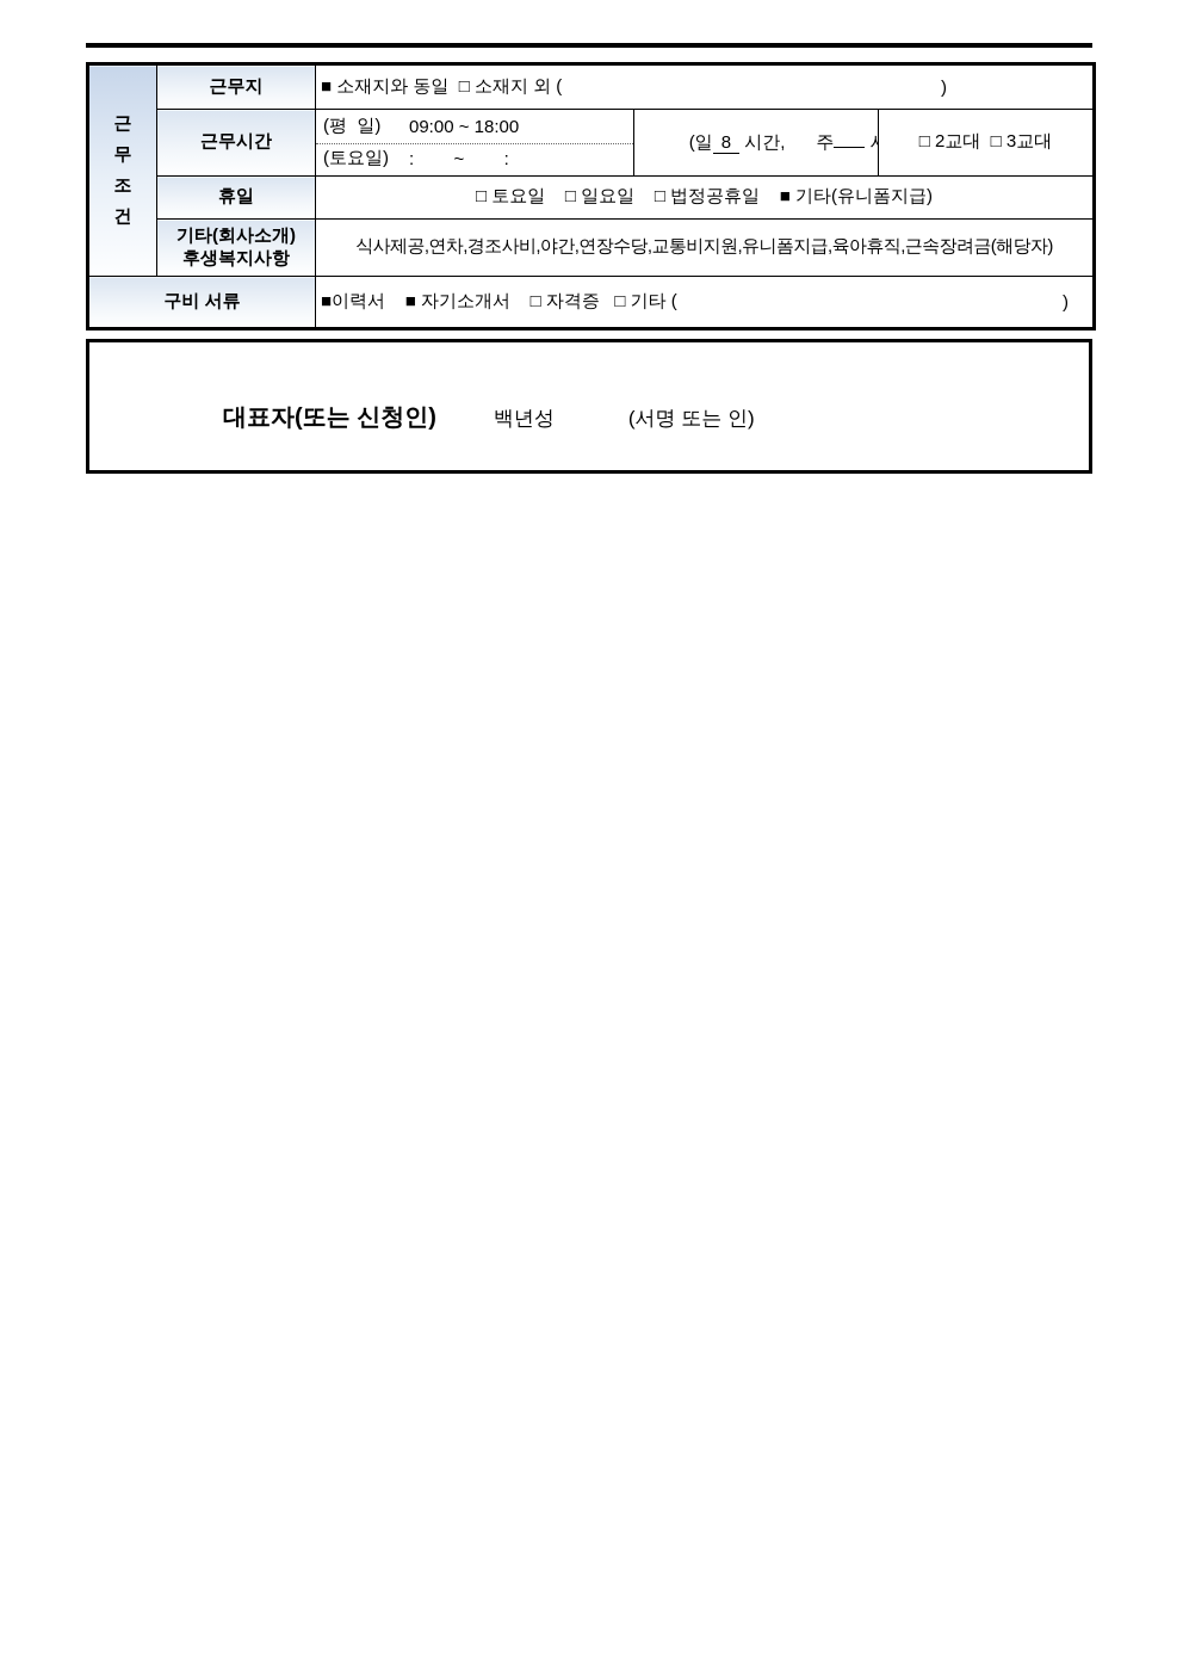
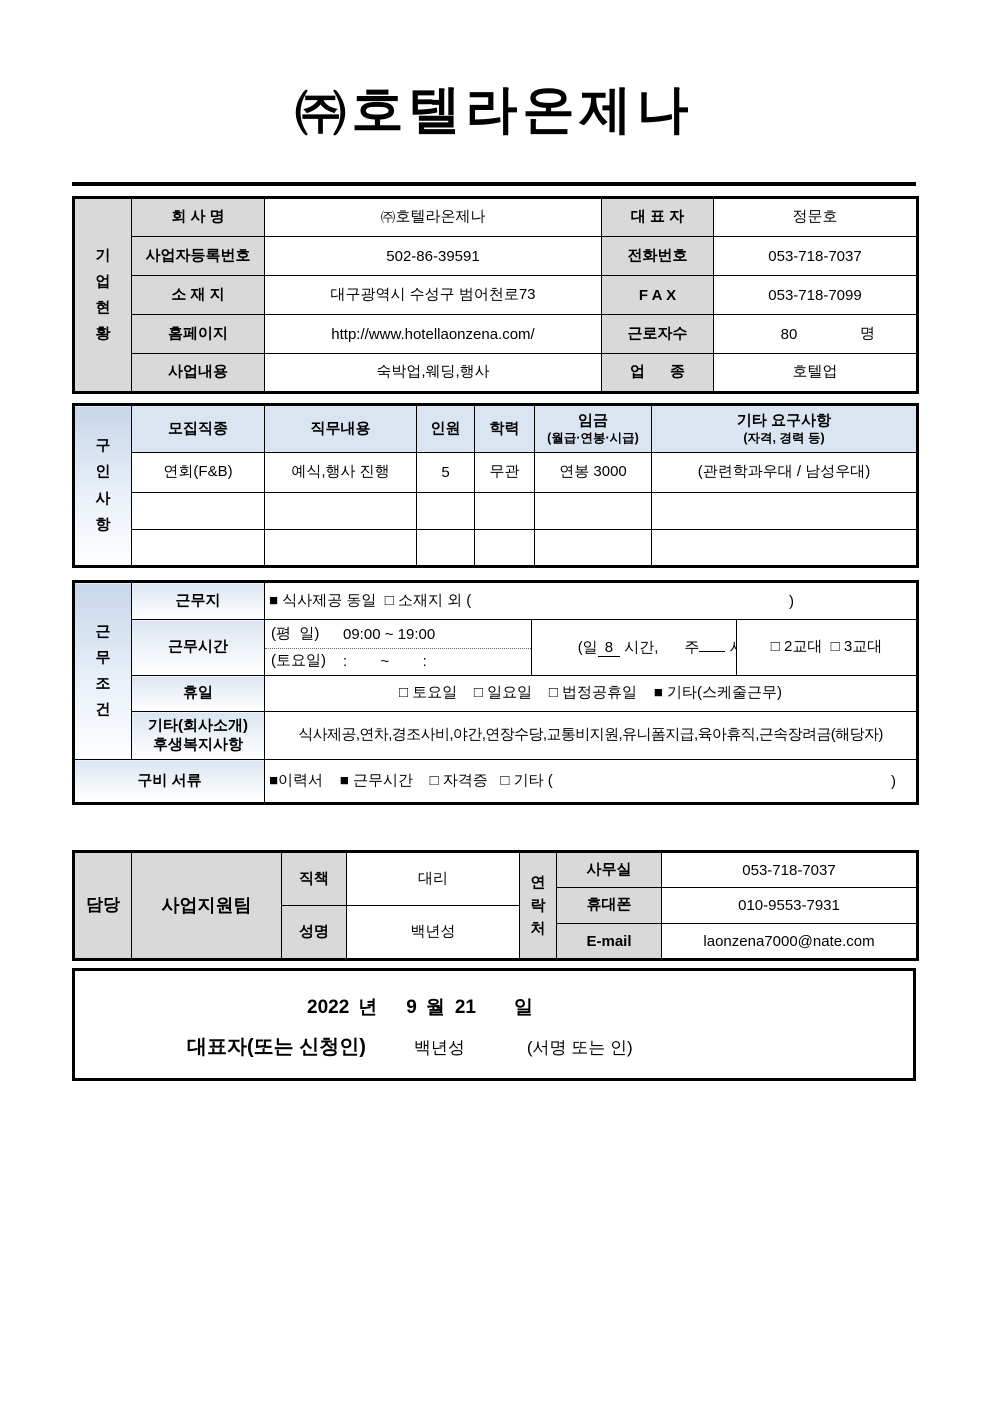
+ ㈜호텔라온제나
+ 기 업 현 황	회 사 명	㈜호텔라온제나	대 표 자	정문호
+ 사업자등록번호	502-86-39591	전화번호	053-718-7037
+ 소 재 지	대구광역시 수성구 범어천로73	F A X	053-718-7099
+ 홈페이지	http://www.hotellaonzena.com/	근로자수	80 명
+ 사업내용	숙박업,웨딩,행사	업 종	호텔업
+ 구 인 사 항	모집직종	직무내용	인원	학력	임금 (월급·연봉·시급)	기타 요구사항 (자격, 경력 등)
+ 연회(F&B)	예식,행사 진행	5	무관	연봉 3000	(관련학과우대 / 남성우대)
- 근 무 조 건	근무지	■ 소재지와 동일 □ 소재지 외 ( )
+ 근 무 조 건	근무지	■ 식사제공 동일 □ 소재지 외 ( )
- 근무시간	(평 일) 09:00 ~ 18:00 (토요일) : ~ :	(일 8 시간, 주	□ 2교대 □ 3교대
+ 근무시간	(평 일) 09:00 ~ 19:00 (토요일) : ~ :	(일 8 시간, 주	□ 2교대 □ 3교대
- 휴일	□ 토요일 □ 일요일 □ 법정공휴일 ■ 기타(유니폼지급)
+ 휴일	□ 토요일 □ 일요일 □ 법정공휴일 ■ 기타(스케줄근무)
  기타(회사소개) 후생복지사항	식사제공,연차,경조사비,야간,연장수당,교통비지원,유니폼지급,육아휴직,근속장려금(해당자)
- 구비 서류	■이력서 ■ 자기소개서 □ 자격증 □ 기타 ( )
+ 구비 서류	■이력서 ■ 근무시간 □ 자격증 □ 기타 ( )
+ 담당	사업지원팀	직책	대리	연 락 처	사무실	053-718-7037
+ 휴대폰	010-9553-7931
+ 성명	백년성
+ E-mail	laonzena7000@nate.com
+ 2022
+ 년
+ 9
+ 월
+ 21
+ 일
  대표자(또는 신청인)
  백년성
  (서명 또는 인)
